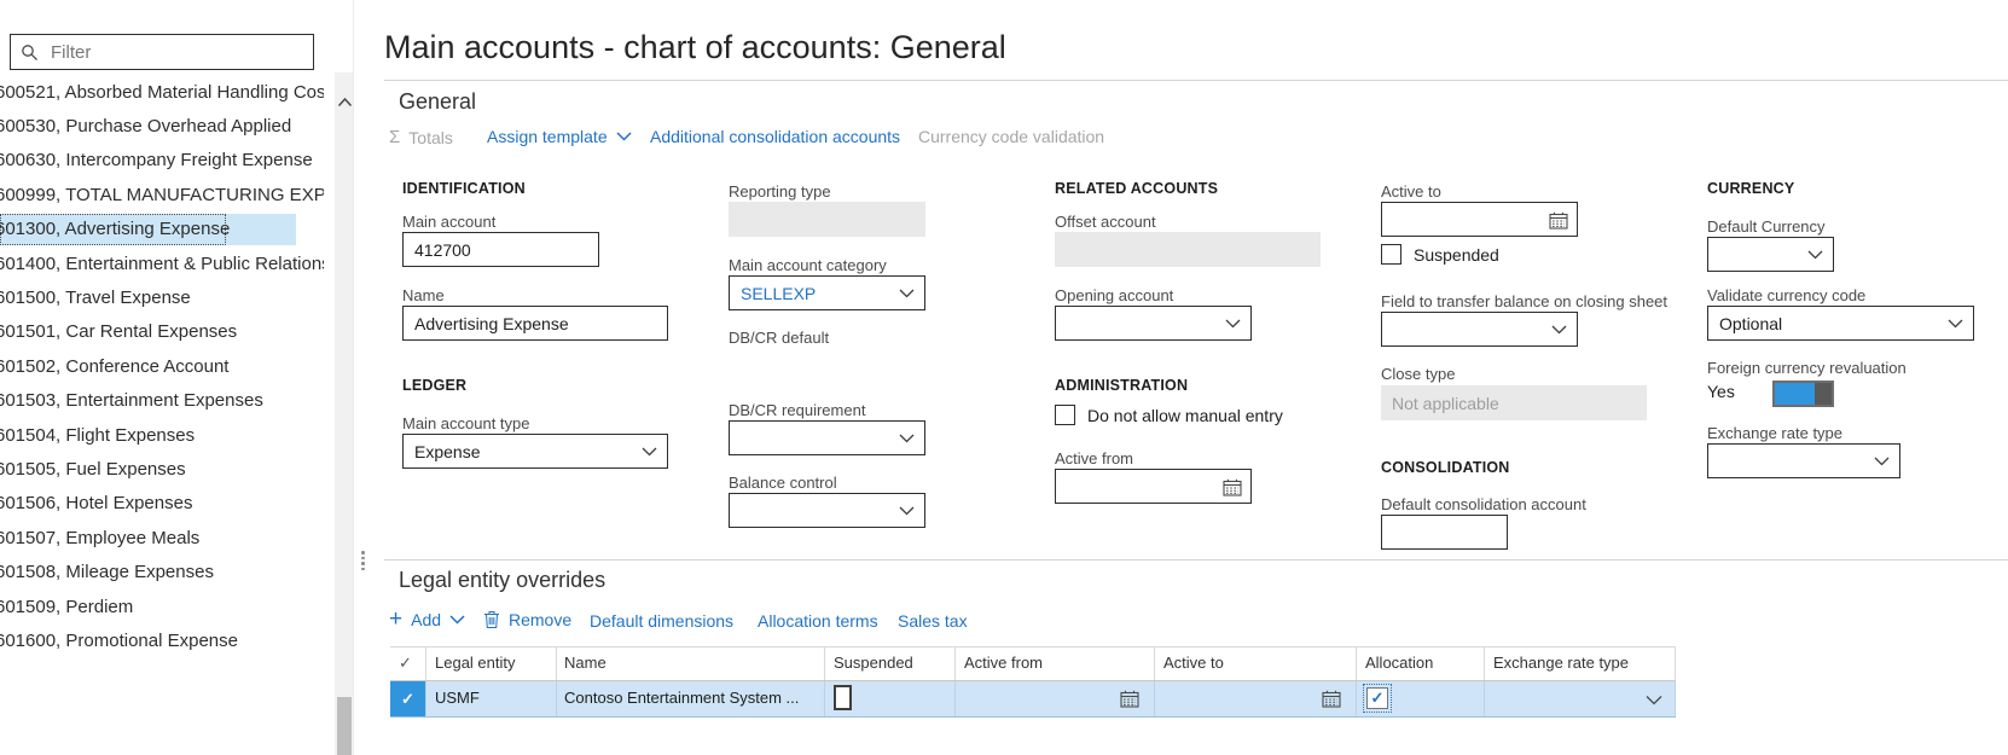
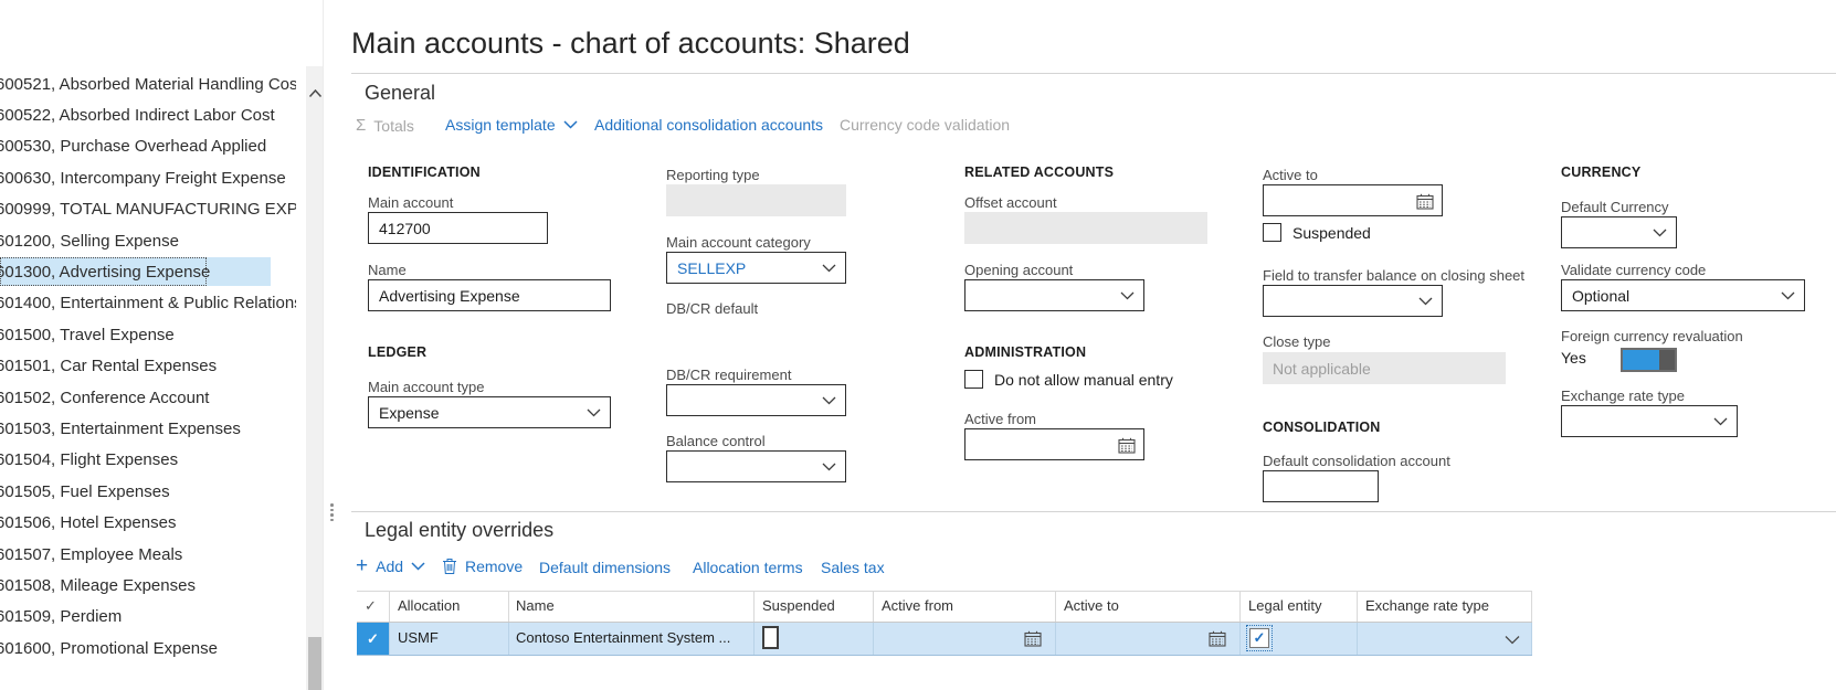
- Filter
  600521, Absorbed Material Handling Cos
+ 600522, Absorbed Indirect Labor Cost
  600530, Purchase Overhead Applied
  600630, Intercompany Freight Expense
  600999, TOTAL MANUFACTURING EXP
+ 601200, Selling Expense
  601300, Advertising Expense
  601400, Entertainment & Public Relation
  601500, Travel Expense
  601501, Car Rental Expenses
  601502, Conference Account
  601503, Entertainment Expenses
  601504, Flight Expenses
  601505, Fuel Expenses
  601506, Hotel Expenses
  601507, Employee Meals
  601508, Mileage Expenses
  601509, Perdiem
  601600, Promotional Expense
- Main accounts - chart of accounts: General
+ Main accounts - chart of accounts: Shared
  General
  Σ
  Totals
  Assign template
  Additional consolidation accounts
  Currency code validation
  IDENTIFICATION
  Main account
  412700
  Name
  Advertising Expense
  LEDGER
  Main account type
  Expense
  Reporting type
  Main account category
  SELLEXP
  DB/CR default
  DB/CR requirement
  Balance control
  RELATED ACCOUNTS
  Offset account
  Opening account
  ADMINISTRATION
  Do not allow manual entry
  Active from
  Active to
  Suspended
  Field to transfer balance on closing sheet
  Close type
  Not applicable
  CONSOLIDATION
  Default consolidation account
  CURRENCY
  Default Currency
  Validate currency code
  Optional
  Foreign currency revaluation
  Yes
  Exchange rate type
  Legal entity overrides
  +
  Add
  Remove
  Default dimensions
  Allocation terms
  Sales tax
  ✓
- Legal entity
+ Allocation
  Name
  Suspended
  Active from
  Active to
- Allocation
+ Legal entity
  Exchange rate type
  ✓
  USMF
  Contoso Entertainment System ...
  ✓
